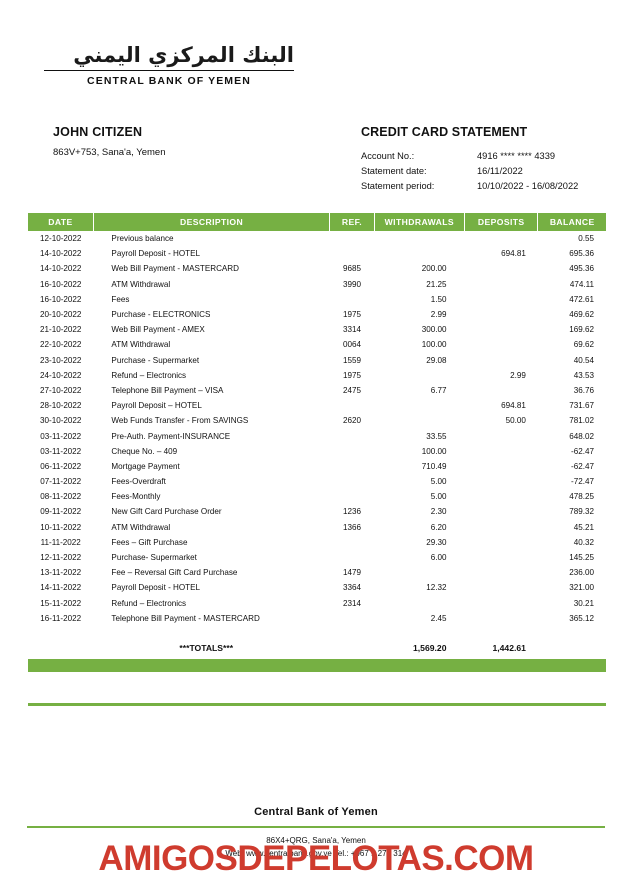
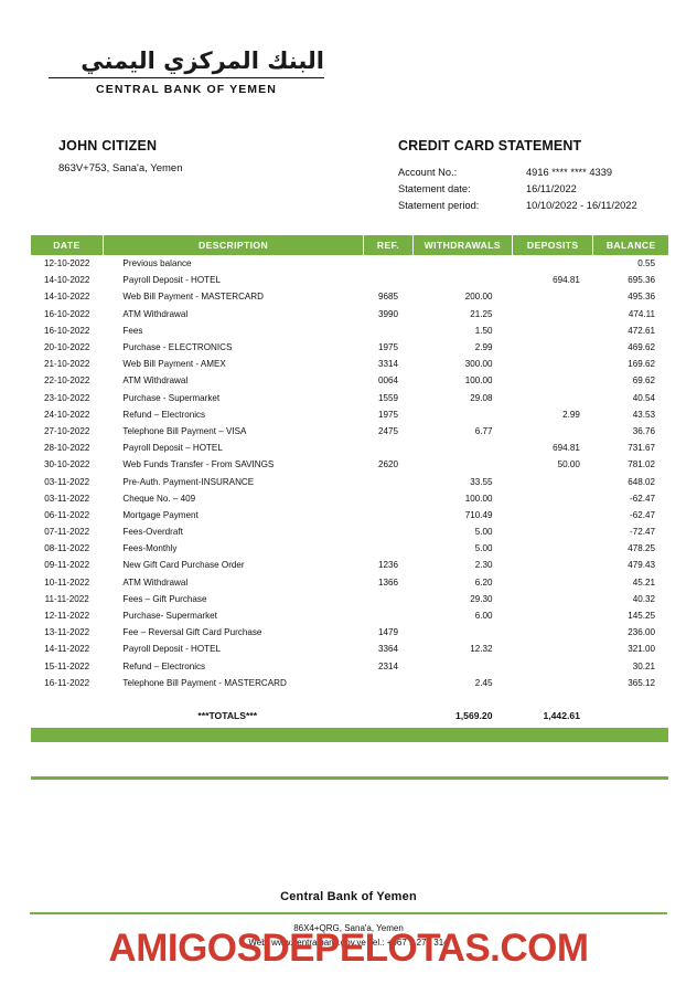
  البنك المركزي اليمني
  CENTRAL BANK OF YEMEN
  JOHN CITIZEN
  863V+753, Sana'a, Yemen
  CREDIT CARD STATEMENT
  Account No.:
  4916 **** **** 4339
  Statement date:
  16/11/2022
  Statement period:
- 10/10/2022 - 16/08/2022
+ 10/10/2022 - 16/11/2022
  DATE	DESCRIPTION	REF.	WITHDRAWALS	DEPOSITS	BALANCE
  12-10-2022	Previous balance				0.55
  14-10-2022	Payroll Deposit - HOTEL			694.81	695.36
  14-10-2022	Web Bill Payment - MASTERCARD	9685	200.00		495.36
  16-10-2022	ATM Withdrawal	3990	21.25		474.11
  16-10-2022	Fees		1.50		472.61
  20-10-2022	Purchase - ELECTRONICS	1975	2.99		469.62
  21-10-2022	Web Bill Payment - AMEX	3314	300.00		169.62
  22-10-2022	ATM Withdrawal	0064	100.00		69.62
  23-10-2022	Purchase - Supermarket	1559	29.08		40.54
  24-10-2022	Refund – Electronics	1975		2.99	43.53
  27-10-2022	Telephone Bill Payment – VISA	2475	6.77		36.76
  28-10-2022	Payroll Deposit – HOTEL			694.81	731.67
  30-10-2022	Web Funds Transfer - From SAVINGS	2620		50.00	781.02
  03-11-2022	Pre-Auth. Payment-INSURANCE		33.55		648.02
  03-11-2022	Cheque No. – 409		100.00		-62.47
  06-11-2022	Mortgage Payment		710.49		-62.47
  07-11-2022	Fees-Overdraft		5.00		-72.47
  08-11-2022	Fees-Monthly		5.00		478.25
- 09-11-2022	New Gift Card Purchase Order	1236	2.30		789.32
+ 09-11-2022	New Gift Card Purchase Order	1236	2.30		479.43
  10-11-2022	ATM Withdrawal	1366	6.20		45.21
  11-11-2022	Fees – Gift Purchase		29.30		40.32
  12-11-2022	Purchase- Supermarket		6.00		145.25
  13-11-2022	Fee – Reversal Gift Card Purchase	1479			236.00
  14-11-2022	Payroll Deposit - HOTEL	3364	12.32		321.00
  15-11-2022	Refund – Electronics	2314			30.21
  16-11-2022	Telephone Bill Payment - MASTERCARD		2.45		365.12
  	***TOTALS***		1,569.20	1,442.61
  Central Bank of Yemen
  86X4+QRG, Sana'a, Yemen
  Web: www.centralbank.gov.ye Tel.: +967 1 274 314
  AMIGOSDEPELOTAS.COM
